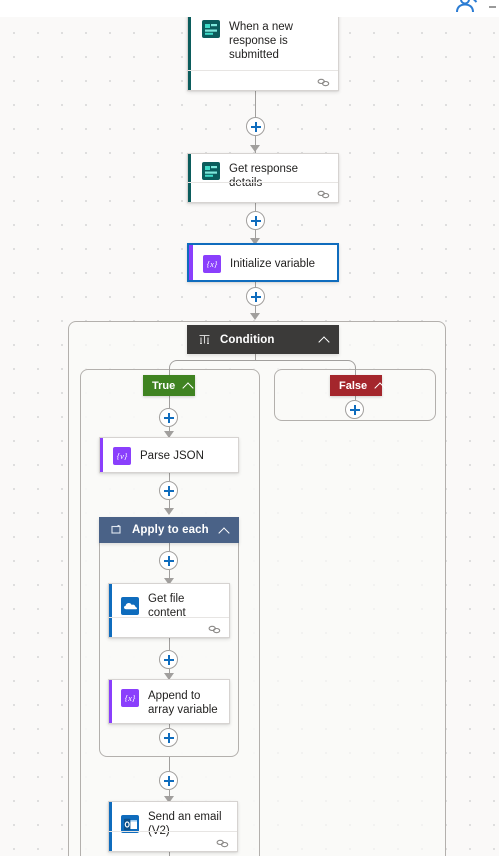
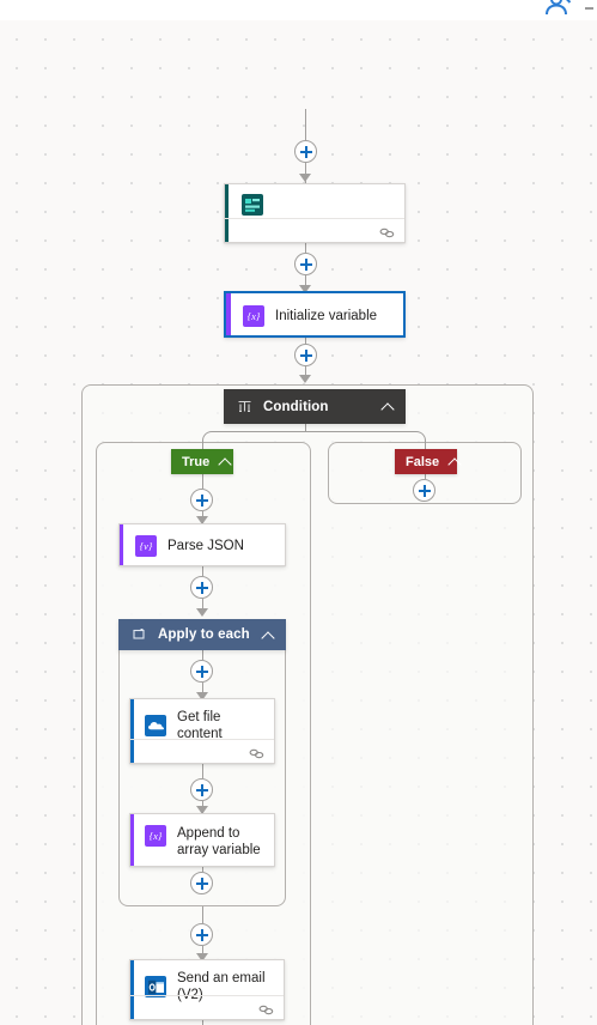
- When a new response is submitted
- Get response details
  {x}
  Initialize variable
  Condition
  True
  False
  {v}
  Parse JSON
  Apply to each
  Get file content
  {x}
  Append to array variable
  Send an email (V2)
